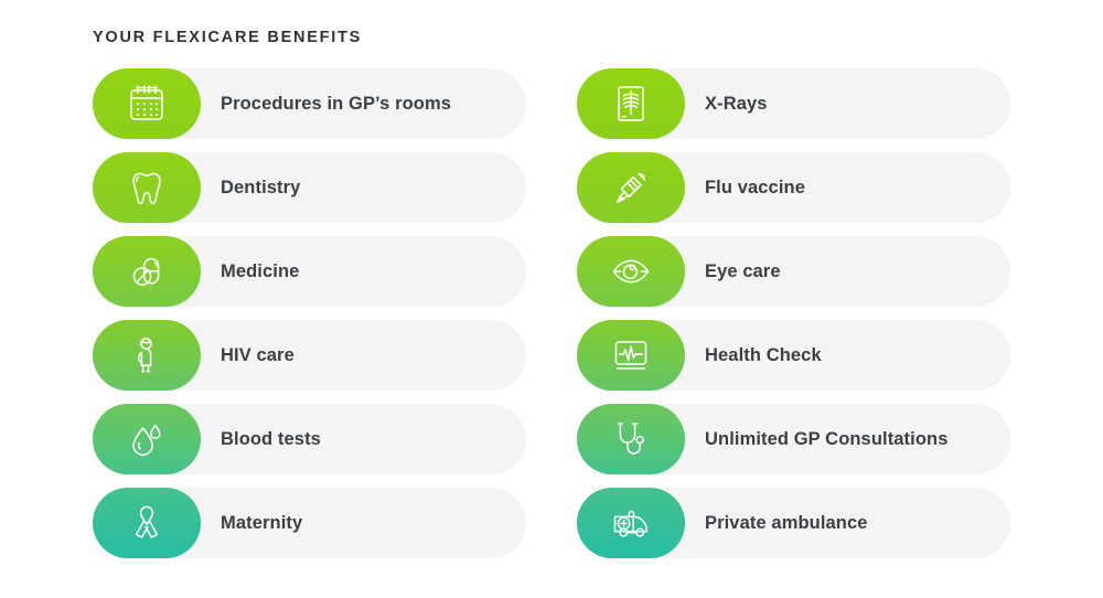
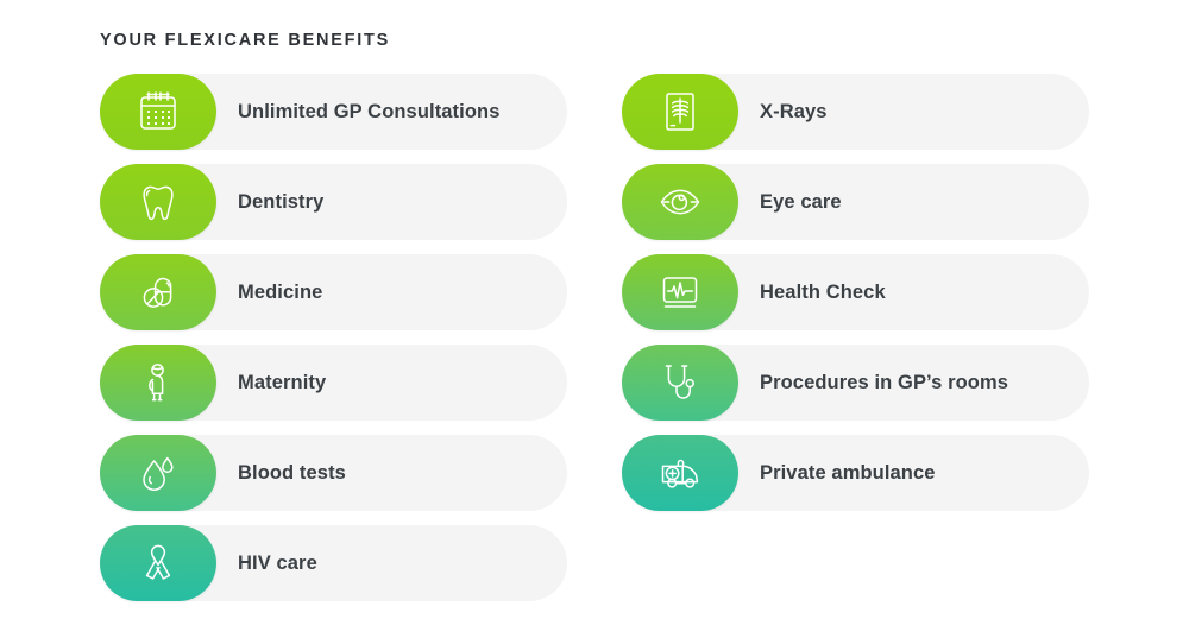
  YOUR FLEXICARE BENEFITS
- Procedures in GP’s rooms
+ Unlimited GP Consultations
  Dentistry
  Medicine
- HIV care
+ Maternity
  Blood tests
- Maternity
+ HIV care
  X-Rays
- Flu vaccine
  Eye care
  Health Check
- Unlimited GP Consultations
+ Procedures in GP’s rooms
  Private ambulance
